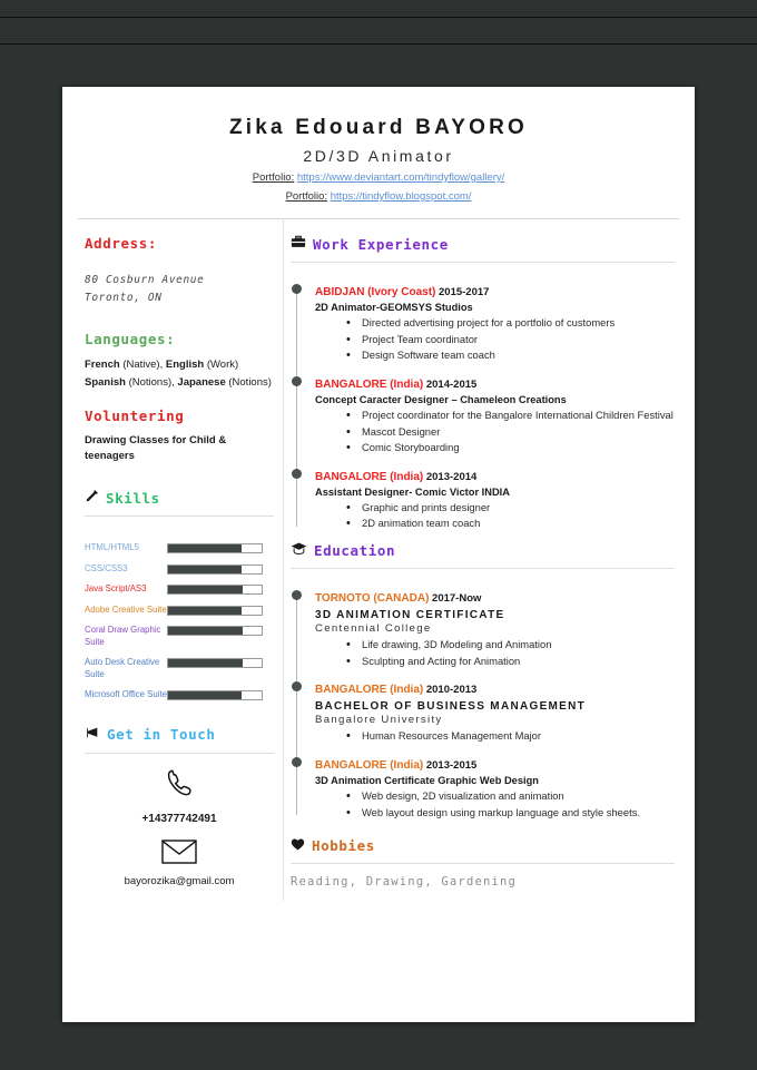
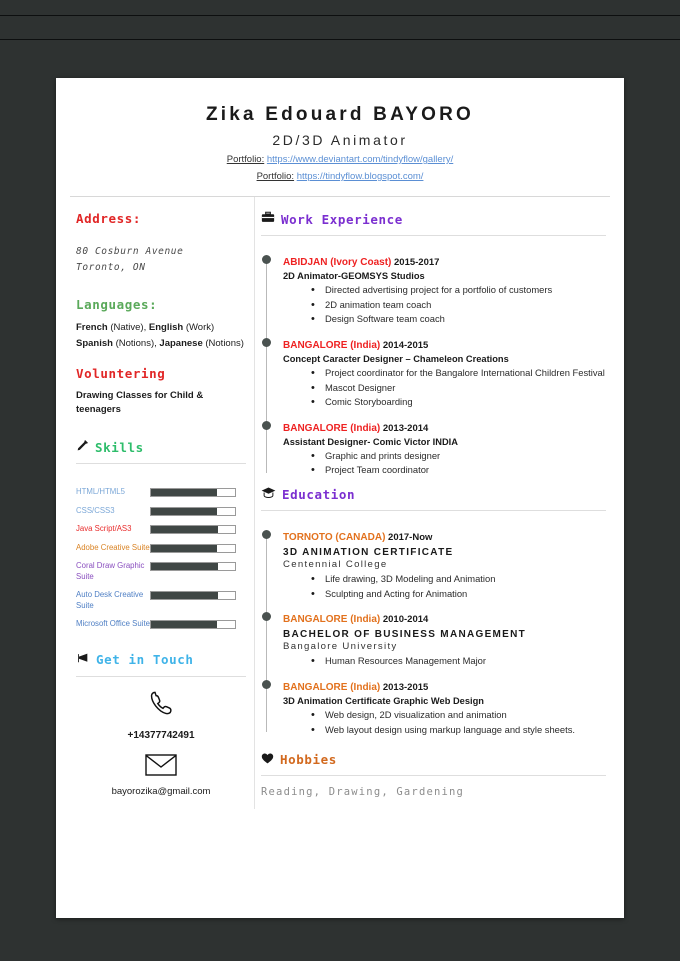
  Zika Edouard BAYORO
  2D/3D Animator
  Portfolio: https://www.deviantart.com/tindyflow/gallery/
  Portfolio: https://tindyflow.blogspot.com/
  Address:
  80 Cosburn Avenue
  Toronto, ON
  Languages:
  French (Native), English (Work)
  Spanish (Notions), Japanese (Notions)
  Voluntering
  Drawing Classes for Child & teenagers
  Skills
  HTML/HTML5
  CSS/CSS3
  Java Script/AS3
  Adobe Creative Suite
  Coral Draw Graphic Suite
  Auto Desk Creative Suite
  Microsoft Office Suite
  Get in Touch
  +14377742491
  bayorozika@gmail.com
  Work Experience
  ABIDJAN (Ivory Coast) 2015-2017
  2D Animator-GEOMSYS Studios
  Directed advertising project for a portfolio of customers
- Project Team coordinator
+ 2D animation team coach
  Design Software team coach
  BANGALORE (India) 2014-2015
  Concept Caracter Designer – Chameleon Creations
  Project coordinator for the Bangalore International Children Festival
  Mascot Designer
  Comic Storyboarding
  BANGALORE (India) 2013-2014
  Assistant Designer- Comic Victor INDIA
  Graphic and prints designer
- 2D animation team coach
+ Project Team coordinator
  Education
  TORNOTO (CANADA) 2017-Now
  3D ANIMATION CERTIFICATE
  Centennial College
  Life drawing, 3D Modeling and Animation
  Sculpting and Acting for Animation
- BANGALORE (India) 2010-2013
+ BANGALORE (India) 2010-2014
  BACHELOR OF BUSINESS MANAGEMENT
  Bangalore University
  Human Resources Management Major
  BANGALORE (India) 2013-2015
  3D Animation Certificate Graphic Web Design
  Web design, 2D visualization and animation
  Web layout design using markup language and style sheets.
  Hobbies
  Reading, Drawing, Gardening
